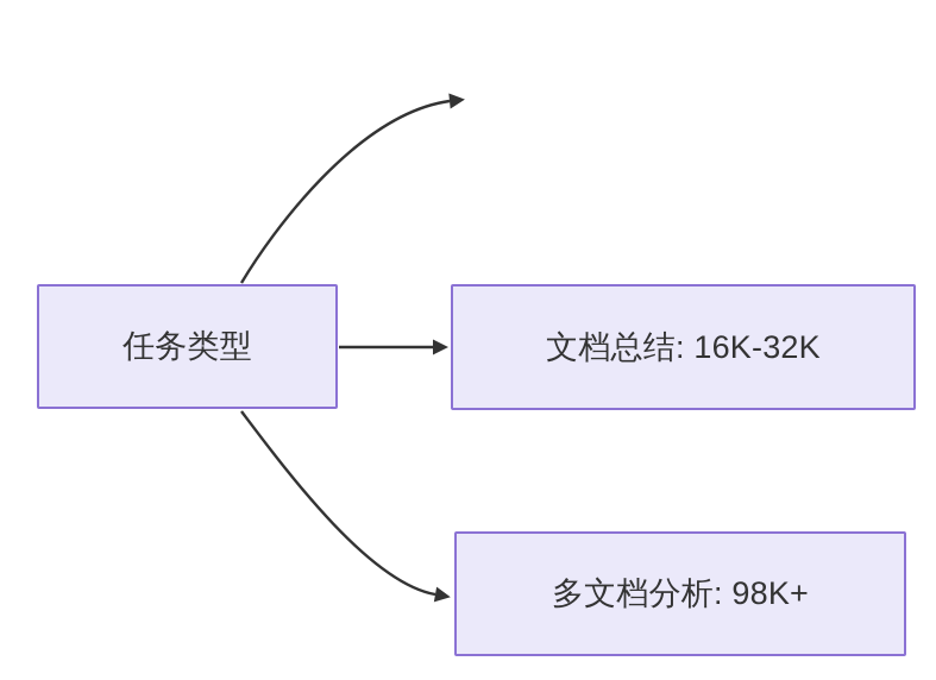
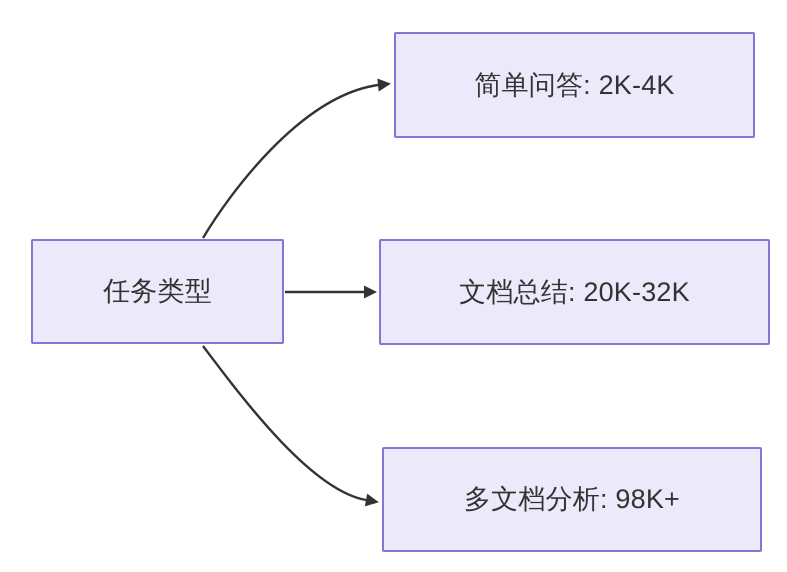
  任务类型
+ 简单问答: 2K-4K
- 文档总结: 16K-32K
+ 文档总结: 20K-32K
  多文档分析: 98K+
